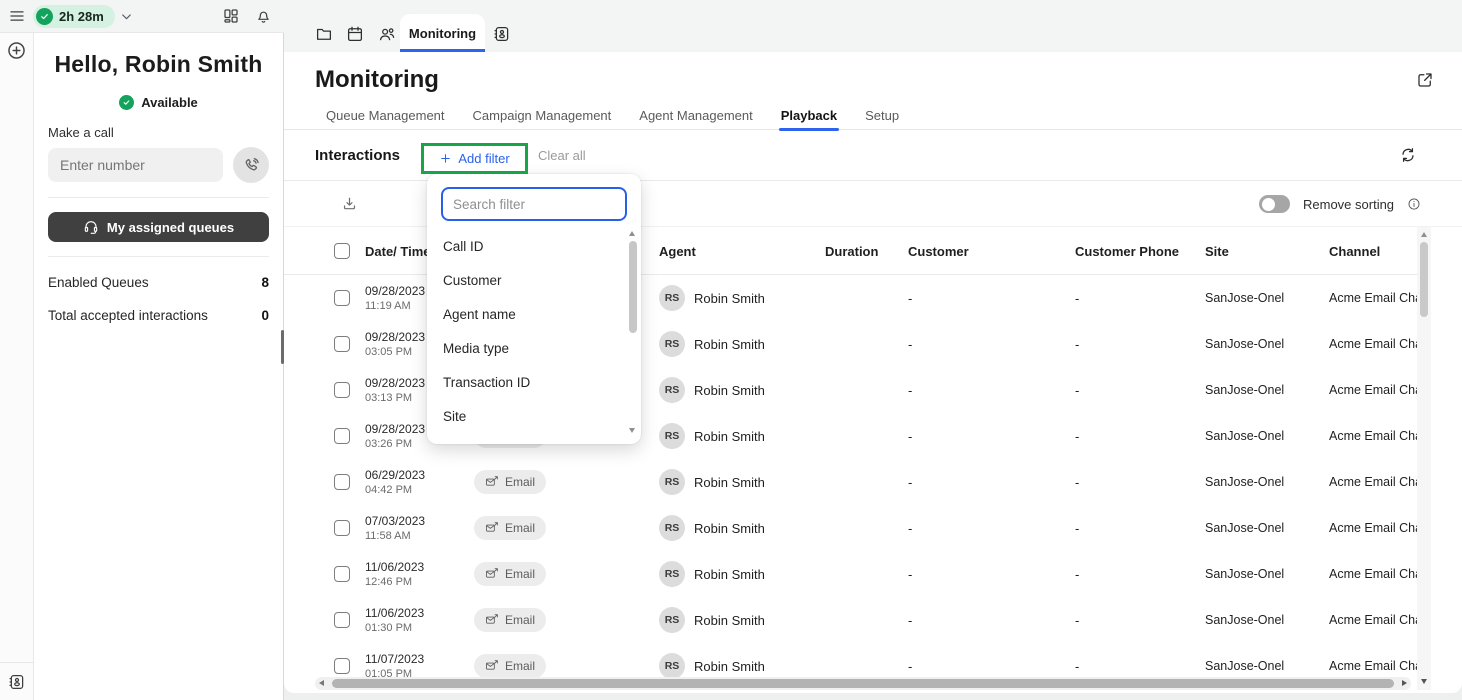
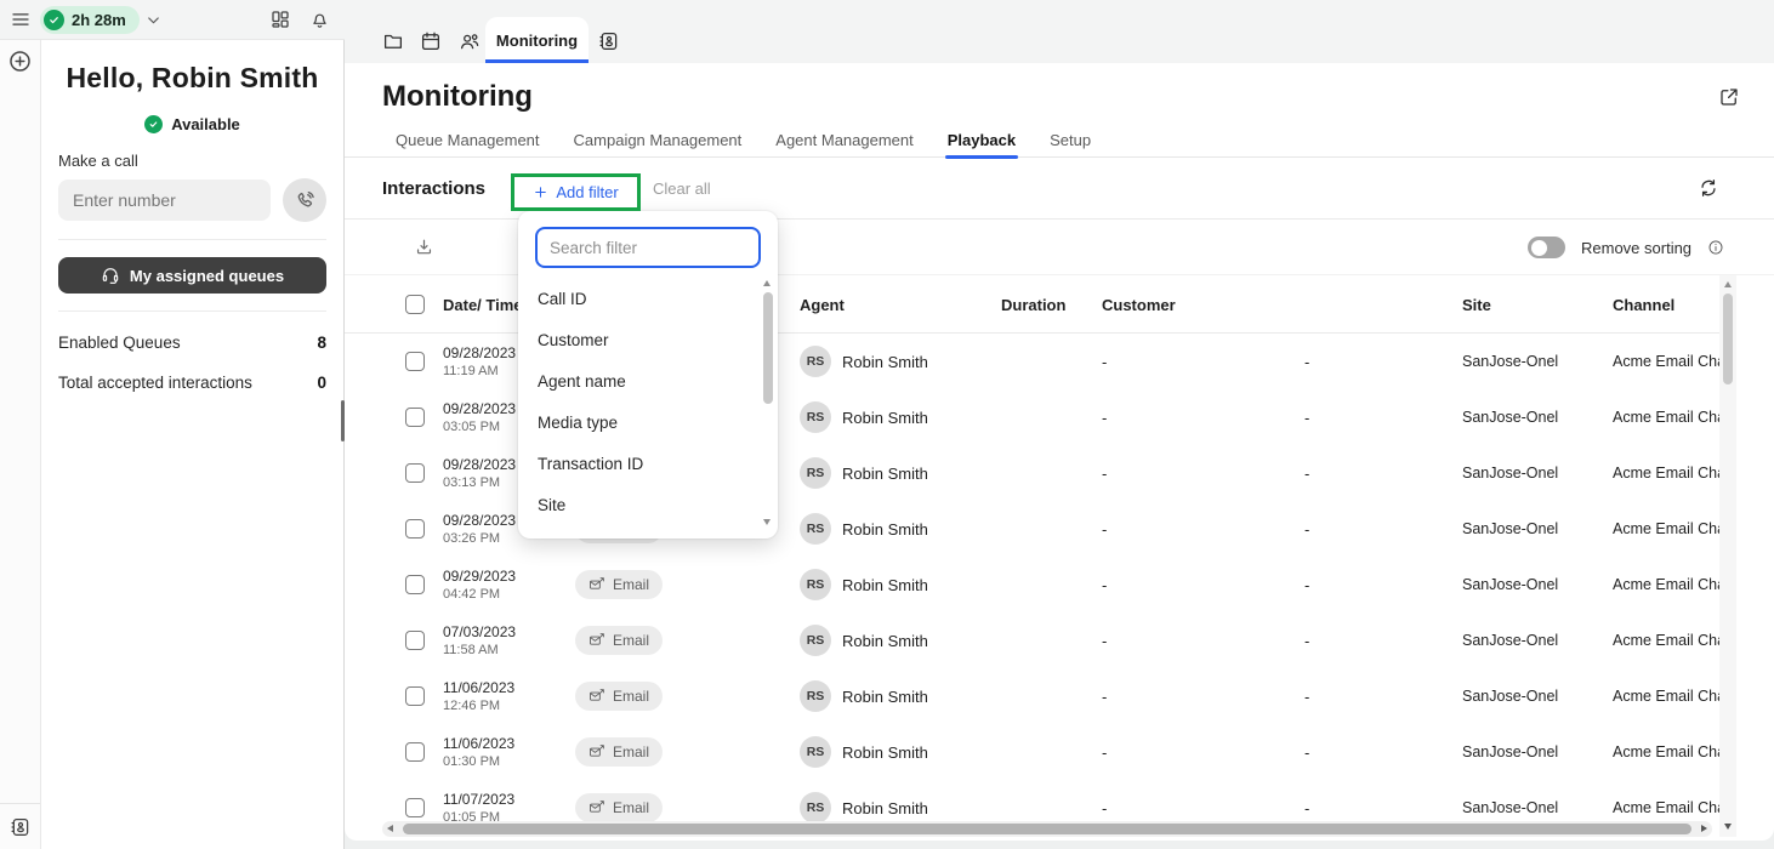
  2h 28m
  Hello, Robin Smith
  Available
  Make a call
  Enter number
  My assigned queues
  Enabled Queues
  8
  Total accepted interactions
  0
  Monitoring
  Monitoring
  Queue Management
  Campaign Management
  Agent Management
  Playback
  Setup
  Interactions
  Clear all
  Remove sorting
  Date/ Tim
  Agent
  Duration
  Customer
- Customer Phone
  Site
  Channel
  09/28/2023
  11:19 AM
  RS
  Robin Smith
  -
  -
  SanJose-Onel
  Acme Email Ch
  09/28/2023
  03:05 PM
  RS
  Robin Smith
  -
  -
  SanJose-Onel
  Acme Email Ch
  09/28/2023
  03:13 PM
  RS
  Robin Smith
  -
  -
  SanJose-Onel
  Acme Email Ch
  09/28/2023
  03:26 PM
  RS
  Robin Smith
  -
  -
  SanJose-Onel
  Acme Email Ch
- 06/29/2023
+ 09/29/2023
  04:42 PM
  Email
  RS
  Robin Smith
  -
  -
  SanJose-Onel
  Acme Email Ch
  07/03/2023
  11:58 AM
  Email
  RS
  Robin Smith
  -
  -
  SanJose-Onel
  Acme Email Ch
  11/06/2023
  12:46 PM
  Email
  RS
  Robin Smith
  -
  -
  SanJose-Onel
  Acme Email Ch
  11/06/2023
  01:30 PM
  Email
  RS
  Robin Smith
  -
  -
  SanJose-Onel
  Acme Email Ch
  11/07/2023
  01:05 PM
  Email
  RS
  Robin Smith
  -
  -
  SanJose-Onel
  Acme Email Ch
  Add filter
  Search filter
  Call ID
  Customer
  Agent name
  Media type
  Transaction ID
  Site
